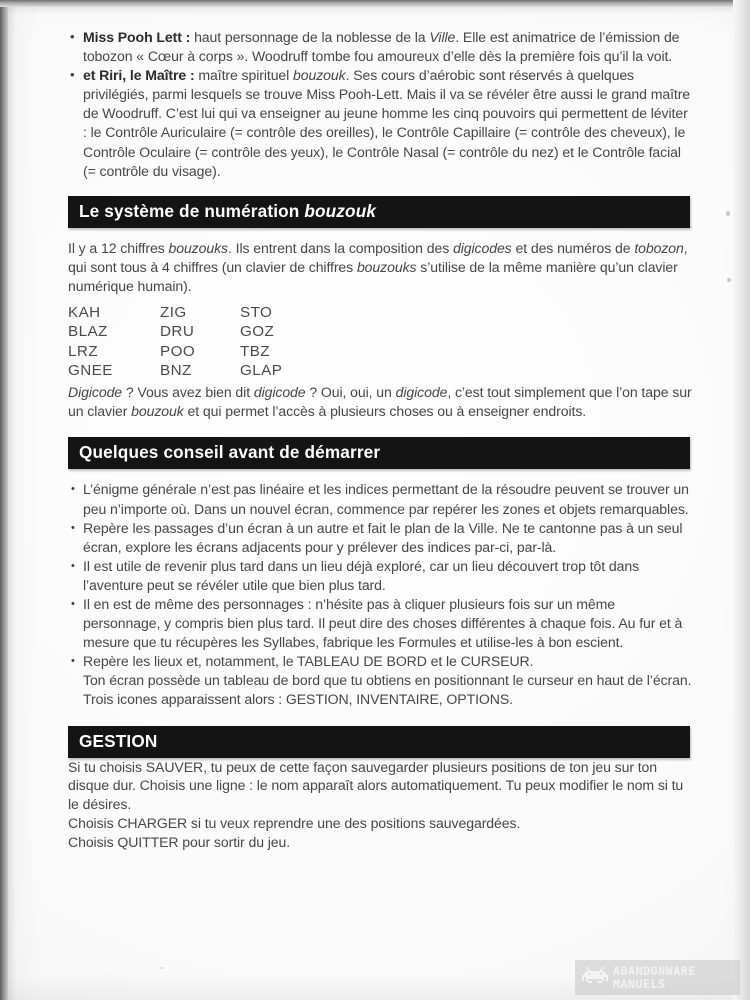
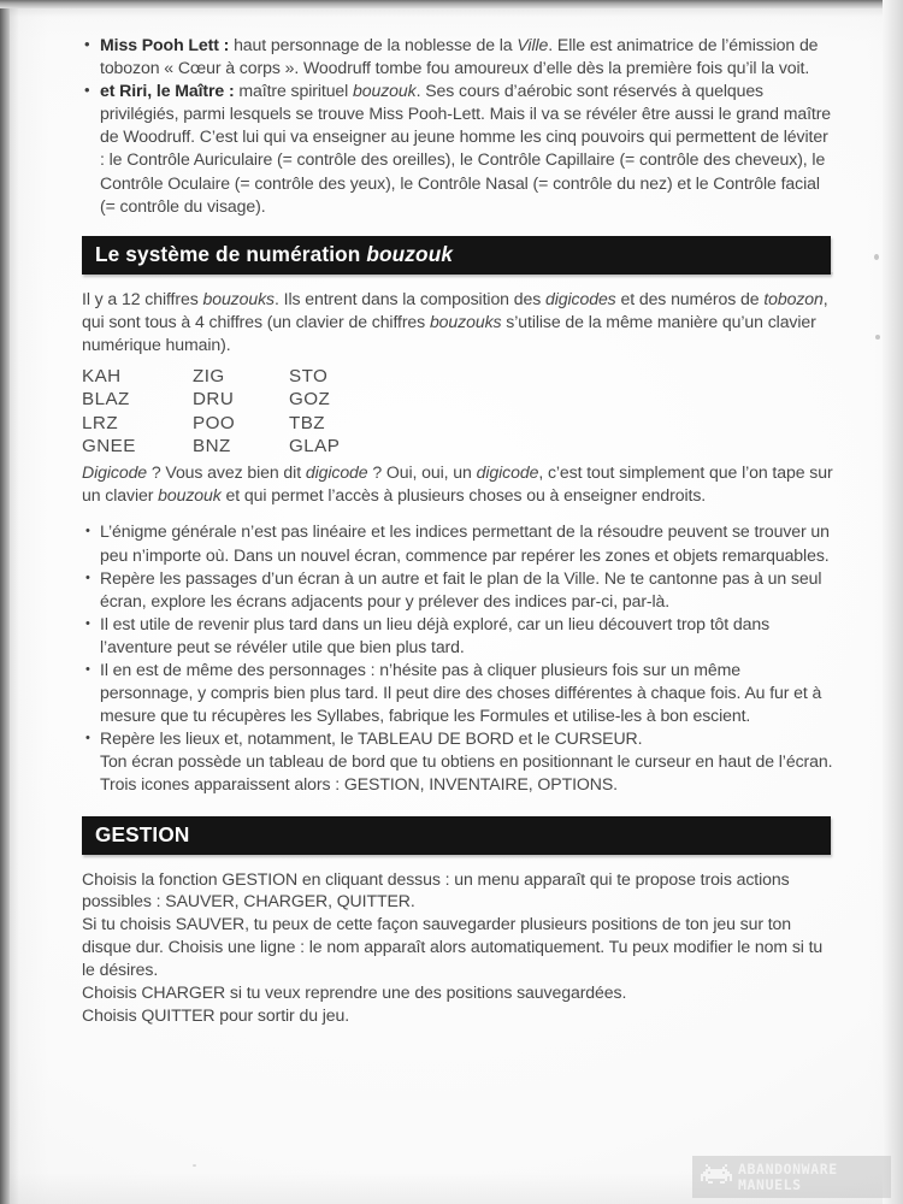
  Miss Pooh Lett : haut personnage de la noblesse de la Ville. Elle est animatrice de l’émission de tobozon « Cœur à corps ». Woodruff tombe fou amoureux d’elle dès la première fois qu’il la voit.
  et Riri, le Maître : maître spirituel bouzouk. Ses cours d’aérobic sont réservés à quelques privilégiés, parmi lesquels se trouve Miss Pooh-Lett. Mais il va se révéler être aussi le grand maître de Woodruff. C’est lui qui va enseigner au jeune homme les cinq pouvoirs qui permettent de léviter : le Contrôle Auriculaire (= contrôle des oreilles), le Contrôle Capillaire (= contrôle des cheveux), le Contrôle Oculaire (= contrôle des yeux), le Contrôle Nasal (= contrôle du nez) et le Contrôle facial (= contrôle du visage).
  Le système de numération bouzouk
  Il y a 12 chiffres bouzouks. Ils entrent dans la composition des digicodes et des numéros de tobozon, qui sont tous à 4 chiffres (un clavier de chiffres bouzouks s’utilise de la même manière qu’un clavier numérique humain).
  KAH
  ZIG
  STO
  BLAZ
  DRU
  GOZ
  LRZ
  POO
  TBZ
  GNEE
  BNZ
  GLAP
  Digicode ? Vous avez bien dit digicode ? Oui, oui, un digicode, c’est tout simplement que l’on tape sur un clavier bouzouk et qui permet l’accès à plusieurs choses ou à enseigner endroits.
- Quelques conseil avant de démarrer
  L’énigme générale n’est pas linéaire et les indices permettant de la résoudre peuvent se trouver un peu n’importe où. Dans un nouvel écran, commence par repérer les zones et objets remarquables.
  Repère les passages d’un écran à un autre et fait le plan de la Ville. Ne te cantonne pas à un seul écran, explore les écrans adjacents pour y prélever des indices par-ci, par-là.
  Il est utile de revenir plus tard dans un lieu déjà exploré, car un lieu découvert trop tôt dans l’aventure peut se révéler utile que bien plus tard.
  Il en est de même des personnages : n’hésite pas à cliquer plusieurs fois sur un même personnage, y compris bien plus tard. Il peut dire des choses différentes à chaque fois. Au fur et à mesure que tu récupères les Syllabes, fabrique les Formules et utilise-les à bon escient.
  Repère les lieux et, notamment, le TABLEAU DE BORD et le CURSEUR.
  Ton écran possède un tableau de bord que tu obtiens en positionnant le curseur en haut de l’écran. Trois icones apparaissent alors : GESTION, INVENTAIRE, OPTIONS.
  GESTION
+ Choisis la fonction GESTION en cliquant dessus : un menu apparaît qui te propose trois actions possibles : SAUVER, CHARGER, QUITTER.
  Si tu choisis SAUVER, tu peux de cette façon sauvegarder plusieurs positions de ton jeu sur ton disque dur. Choisis une ligne : le nom apparaît alors automatiquement. Tu peux modifier le nom si tu le désires.
  Choisis CHARGER si tu veux reprendre une des positions sauvegardées.
  Choisis QUITTER pour sortir du jeu.
  MANUELS
